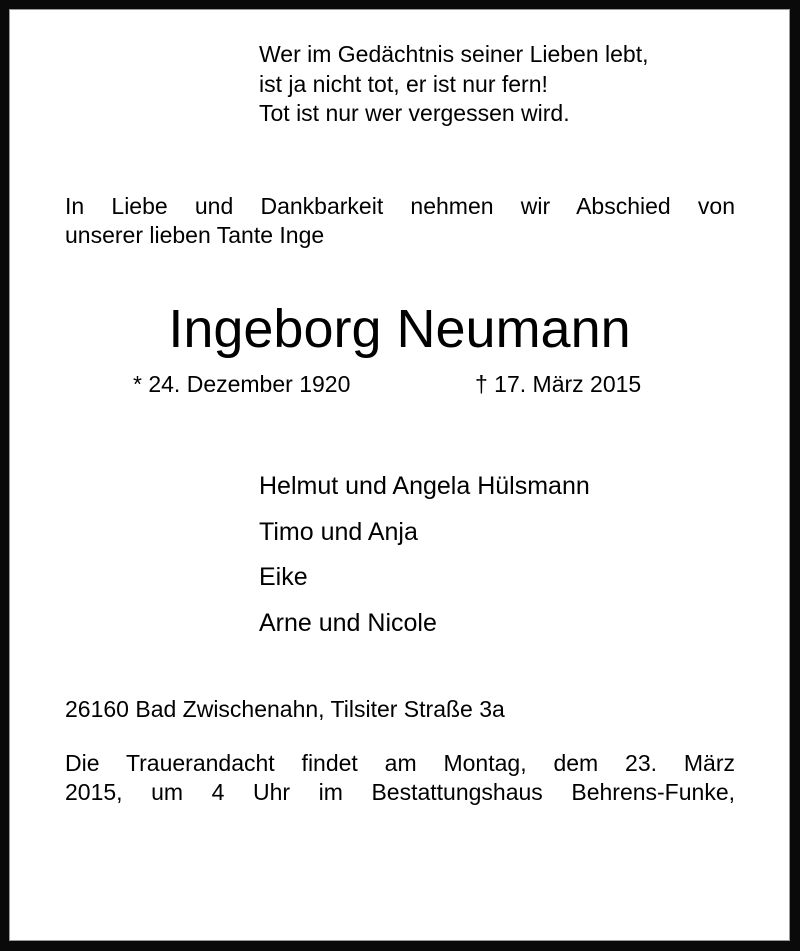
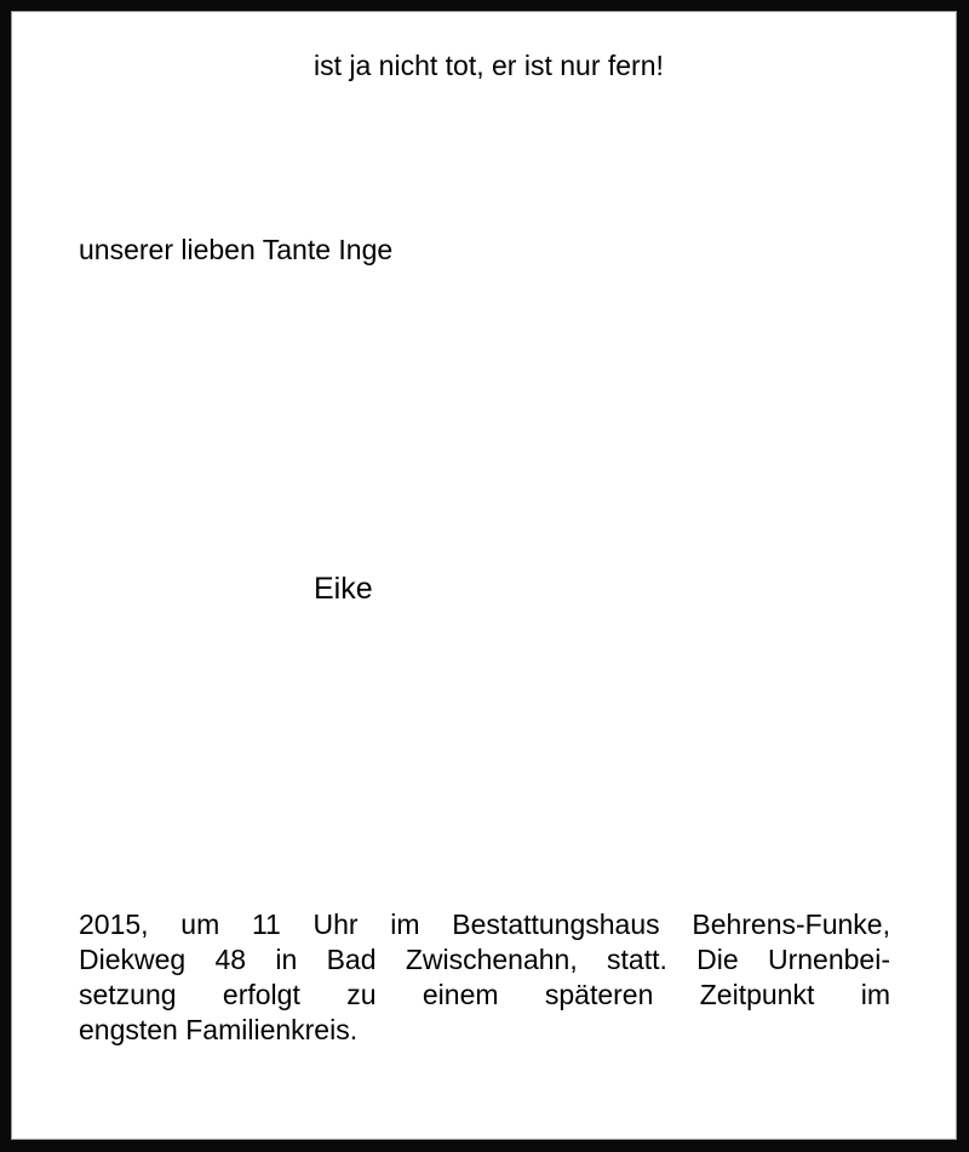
- Wer im Gedächtnis seiner Lieben lebt,
  ist ja nicht tot, er ist nur fern!
- Tot ist nur wer vergessen wird.
- In Liebe und Dankbarkeit nehmen wir Abschied von
  unserer lieben Tante Inge
- Ingeborg Neumann
- * 24. Dezember 1920
- † 17. März 2015
- Helmut und Angela Hülsmann
- Timo und Anja
  Eike
- Arne und Nicole
- 26160 Bad Zwischenahn, Tilsiter Straße 3a
- Die Trauerandacht findet am Montag, dem 23. März
- 2015, um 4 Uhr im Bestattungshaus Behrens-Funke,
+ 2015, um 11 Uhr im Bestattungshaus Behrens-Funke,
+ Diekweg 48 in Bad Zwischenahn, statt. Die Urnenbei-
+ setzung erfolgt zu einem späteren Zeitpunkt im
+ engsten Familienkreis.
